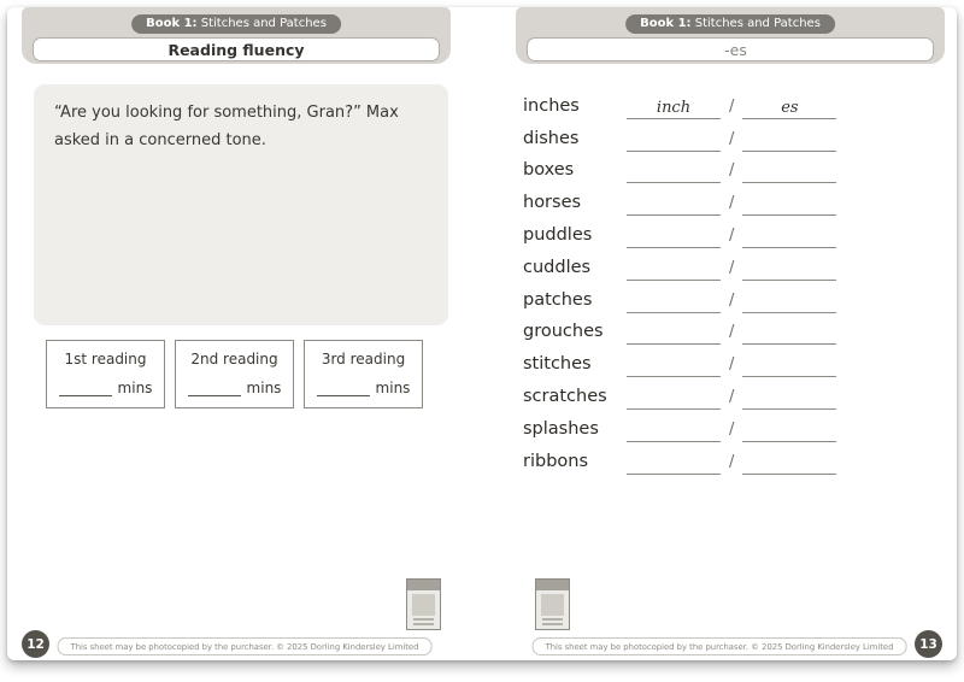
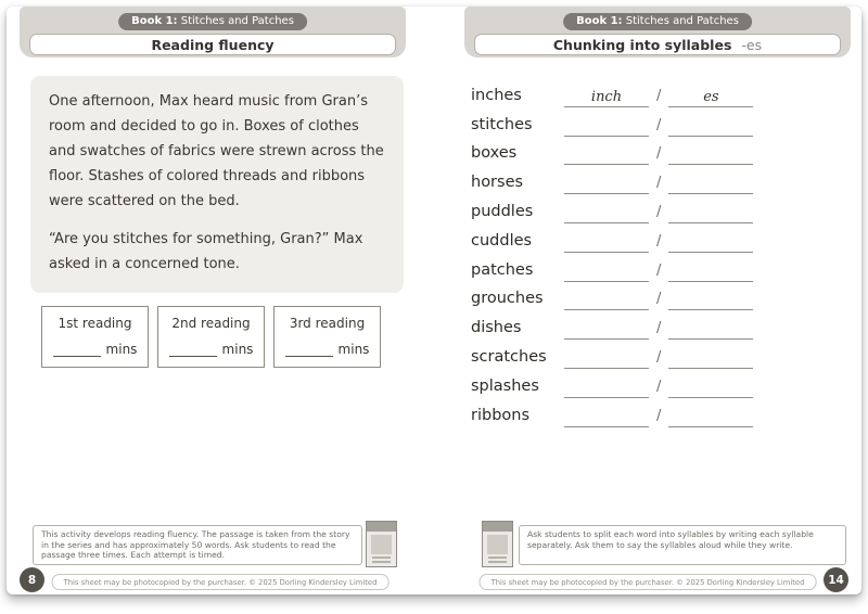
  Book 1: Stitches and Patches
  Reading fluency
+ One afternoon, Max heard music from Gran’s room and decided to go in. Boxes of clothes and swatches of fabrics were strewn across the floor. Stashes of colored threads and ribbons were scattered on the bed.
- “Are you looking for something, Gran?” Max asked in a concerned tone.
+ “Are you stitches for something, Gran?” Max asked in a concerned tone.
  1st reading
  mins
  2nd reading
  mins
  3rd reading
  mins
+ This activity develops reading fluency. The passage is taken from the story in the series and has approximately 50 words. Ask students to read the passage three times. Each attempt is timed.
  This sheet may be photocopied by the purchaser. © 2025 Dorling Kindersley Limited
- 12
+ 8
  Book 1: Stitches and Patches
+ Chunking into syllables
  -es
  inches
  inch
  /
  es
- dishes
+ stitches
  /
  boxes
  /
  horses
  /
  puddles
  /
  cuddles
  /
  patches
  /
  grouches
  /
- stitches
+ dishes
  /
  scratches
  /
  splashes
  /
  ribbons
  /
+ Ask students to split each word into syllables by writing each syllable separately. Ask them to say the syllables aloud while they write.
  This sheet may be photocopied by the purchaser. © 2025 Dorling Kindersley Limited
- 13
+ 14
